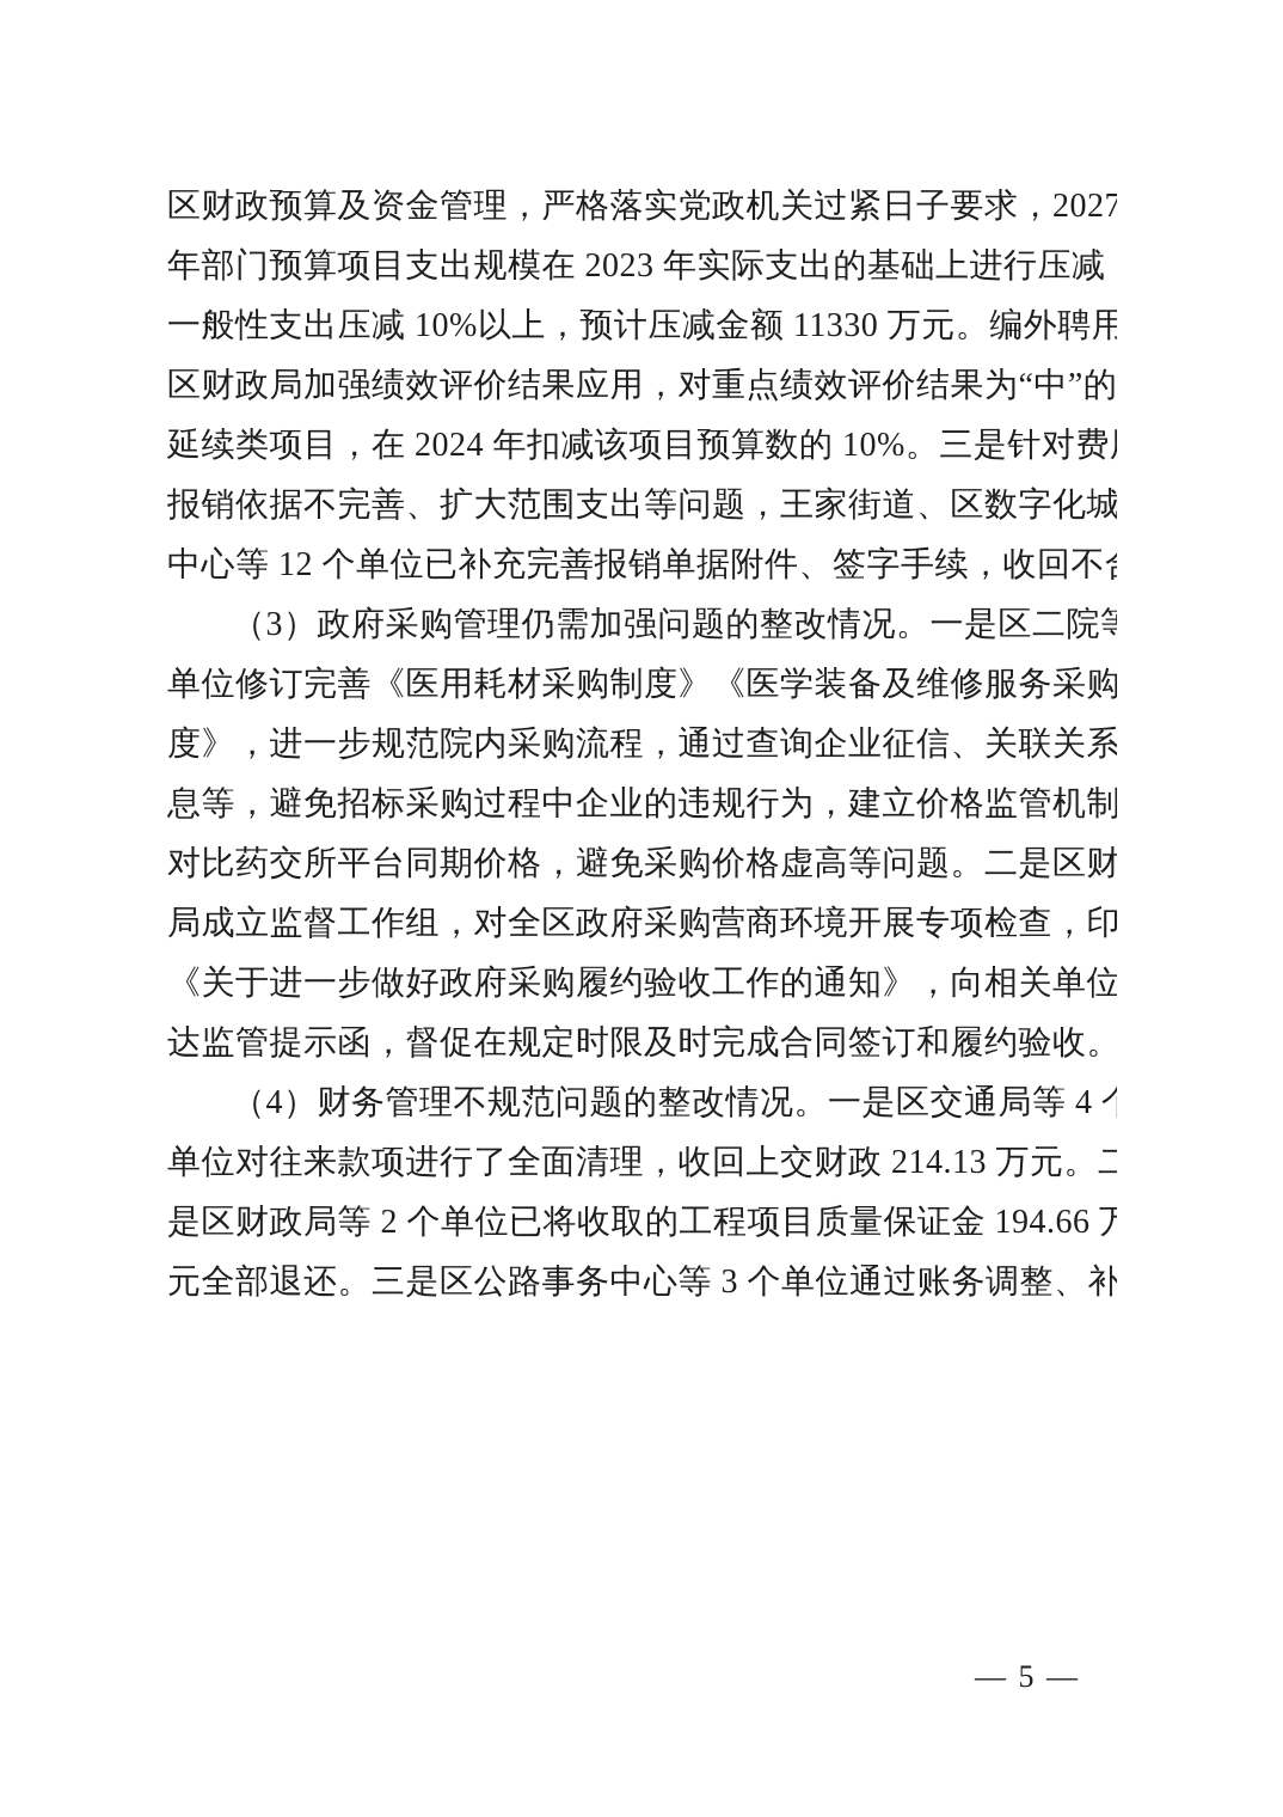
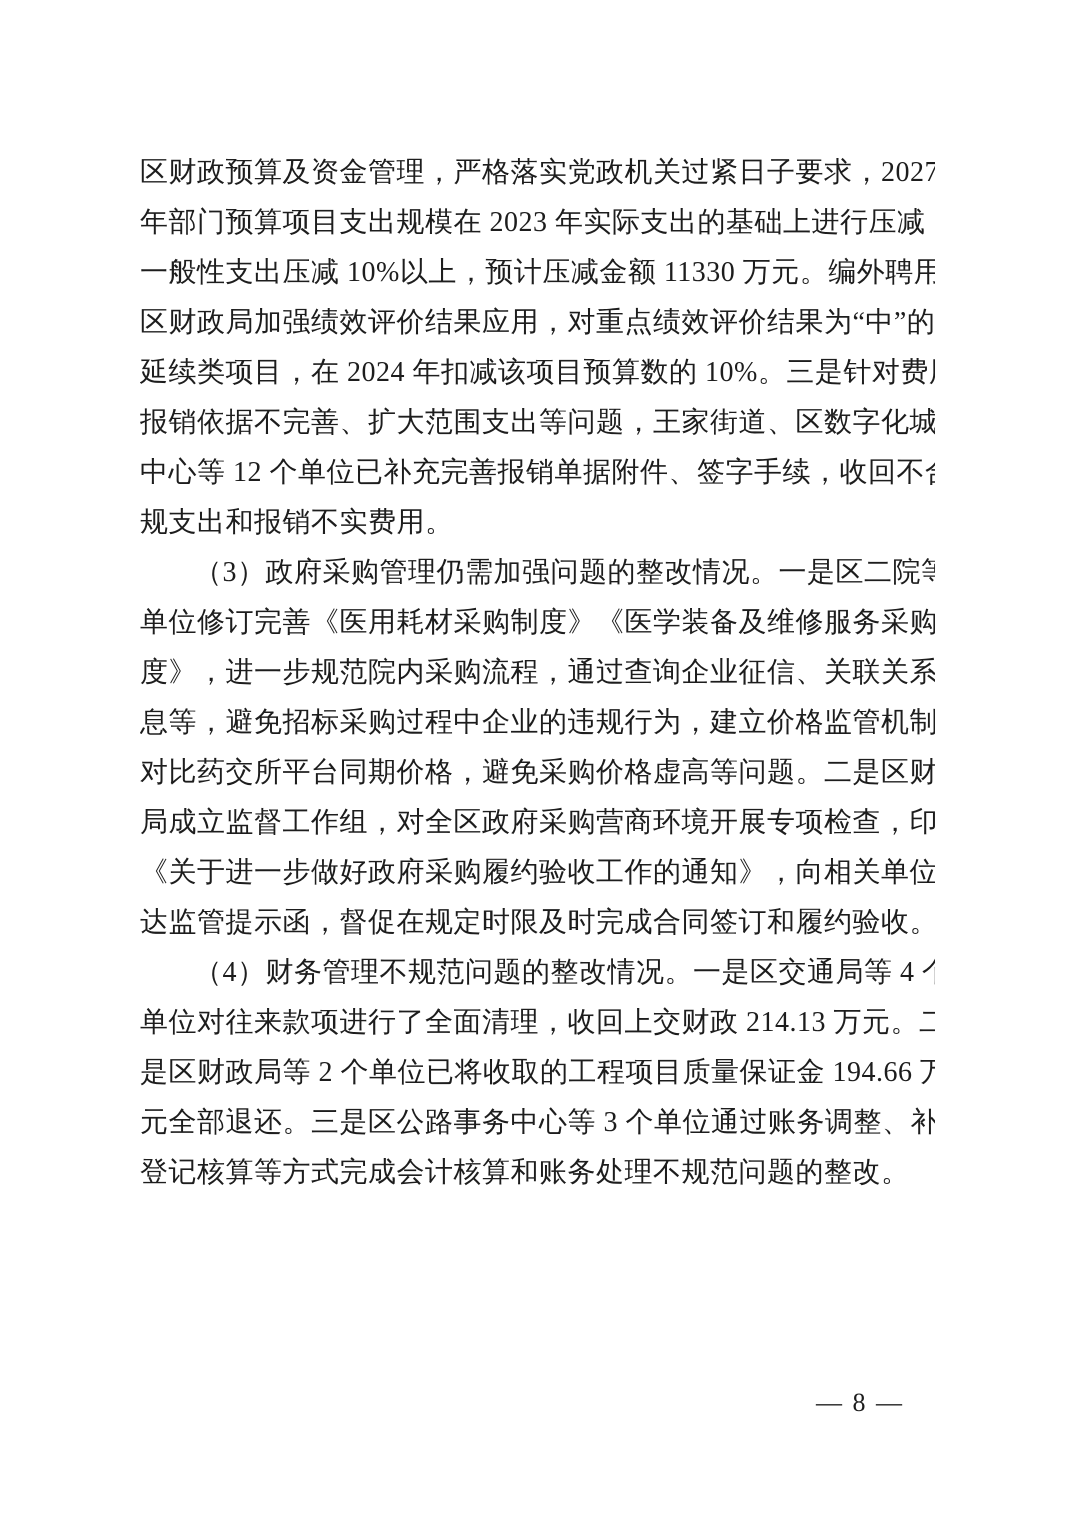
  区财政预算及资金管理，严格落实党政机关过紧日子要求，2027
  年部门预算项目支出规模在 2023 年实际支出的基础上进行压减
  一般性支出压减 10%以上，预计压减金额 11330 万元。编外聘用
  区财政局加强绩效评价结果应用，对重点绩效评价结果为“中”的
  延续类项目，在 2024 年扣减该项目预算数的 10%。三是针对费
  报销依据不完善、扩大范围支出等问题，王家街道、区数字化城
  中心等 12 个单位已补充完善报销单据附件、签字手续，收回不
+ 规支出和报销不实费用。
  （3）政府采购管理仍需加强问题的整改情况。一是区二院
  单位修订完善《医用耗材采购制度》《医学装备及维修服务采购
  度》，进一步规范院内采购流程，通过查询企业征信、关联关系
  息等，避免招标采购过程中企业的违规行为，建立价格监管机制
  对比药交所平台同期价格，避免采购价格虚高等问题。二是区财
  局成立监督工作组，对全区政府采购营商环境开展专项检查，印
  《关于进一步做好政府采购履约验收工作的通知》，向相关单位
  达监管提示函，督促在规定时限及时完成合同签订和履约验收。
  （4）财务管理不规范问题的整改情况。一是区交通局等 4
  单位对往来款项进行了全面清理，收回上交财政 214.13 万元。二
  是区财政局等 2 个单位已将收取的工程项目质量保证金 194.66 万
  元全部退还。三是区公路事务中心等 3 个单位通过账务调整、补
+ 登记核算等方式完成会计核算和账务处理不规范问题的整改。
- — 5 —
+ — 8 —
